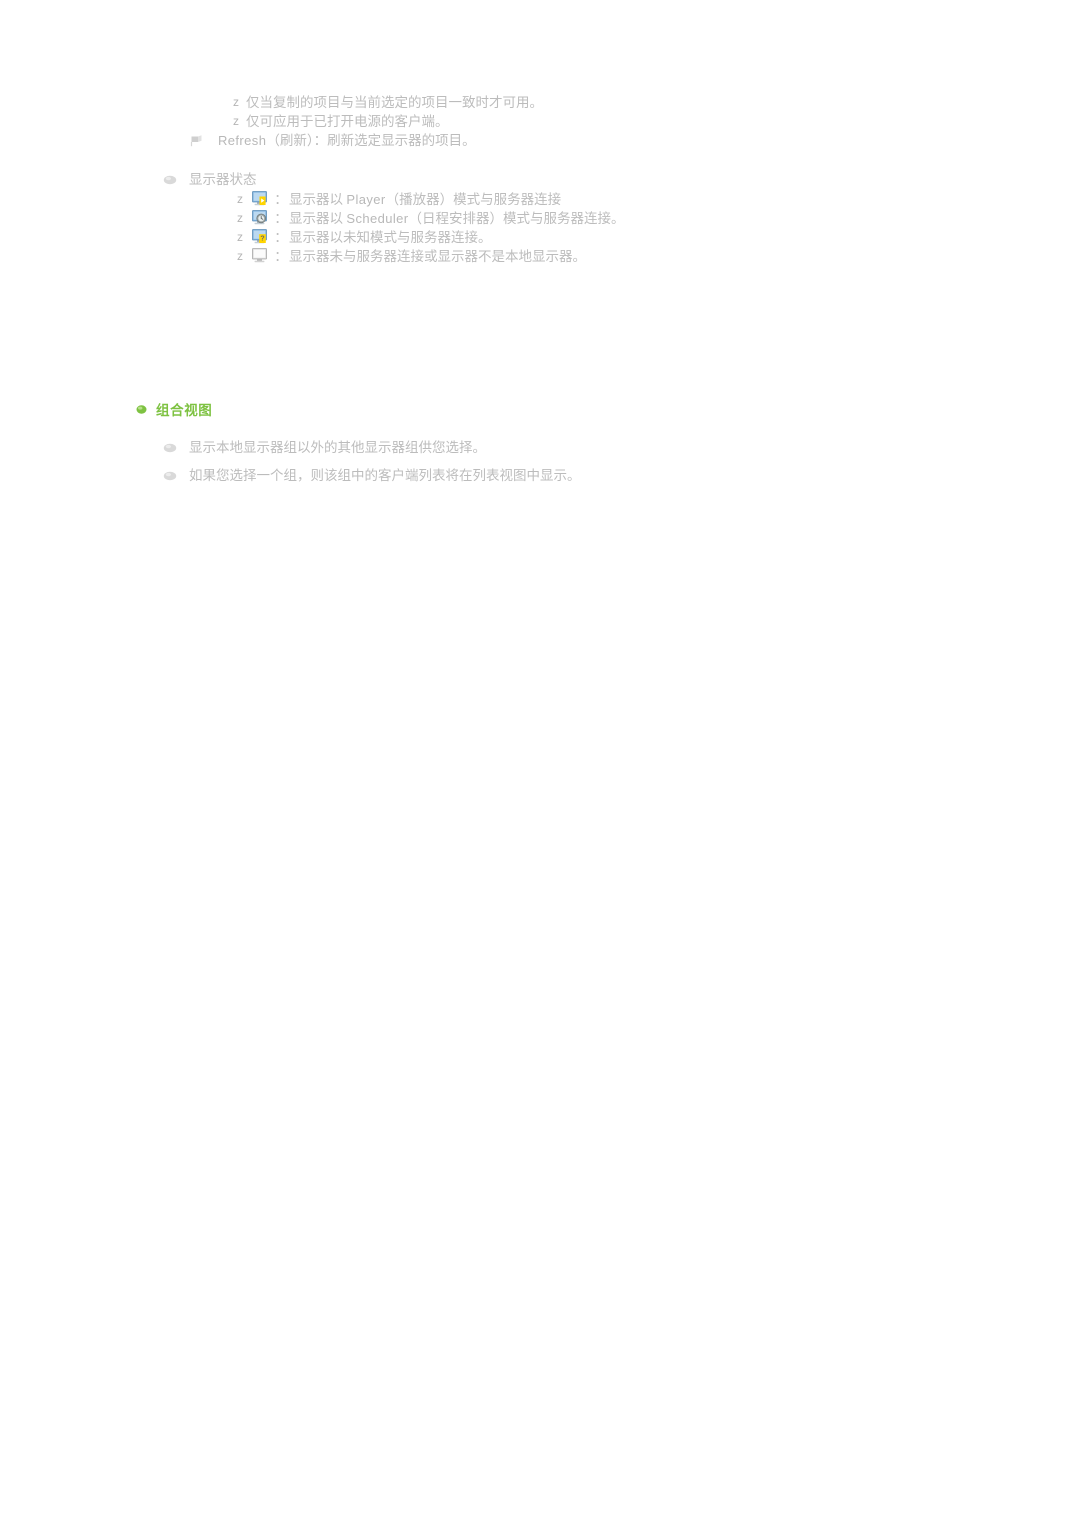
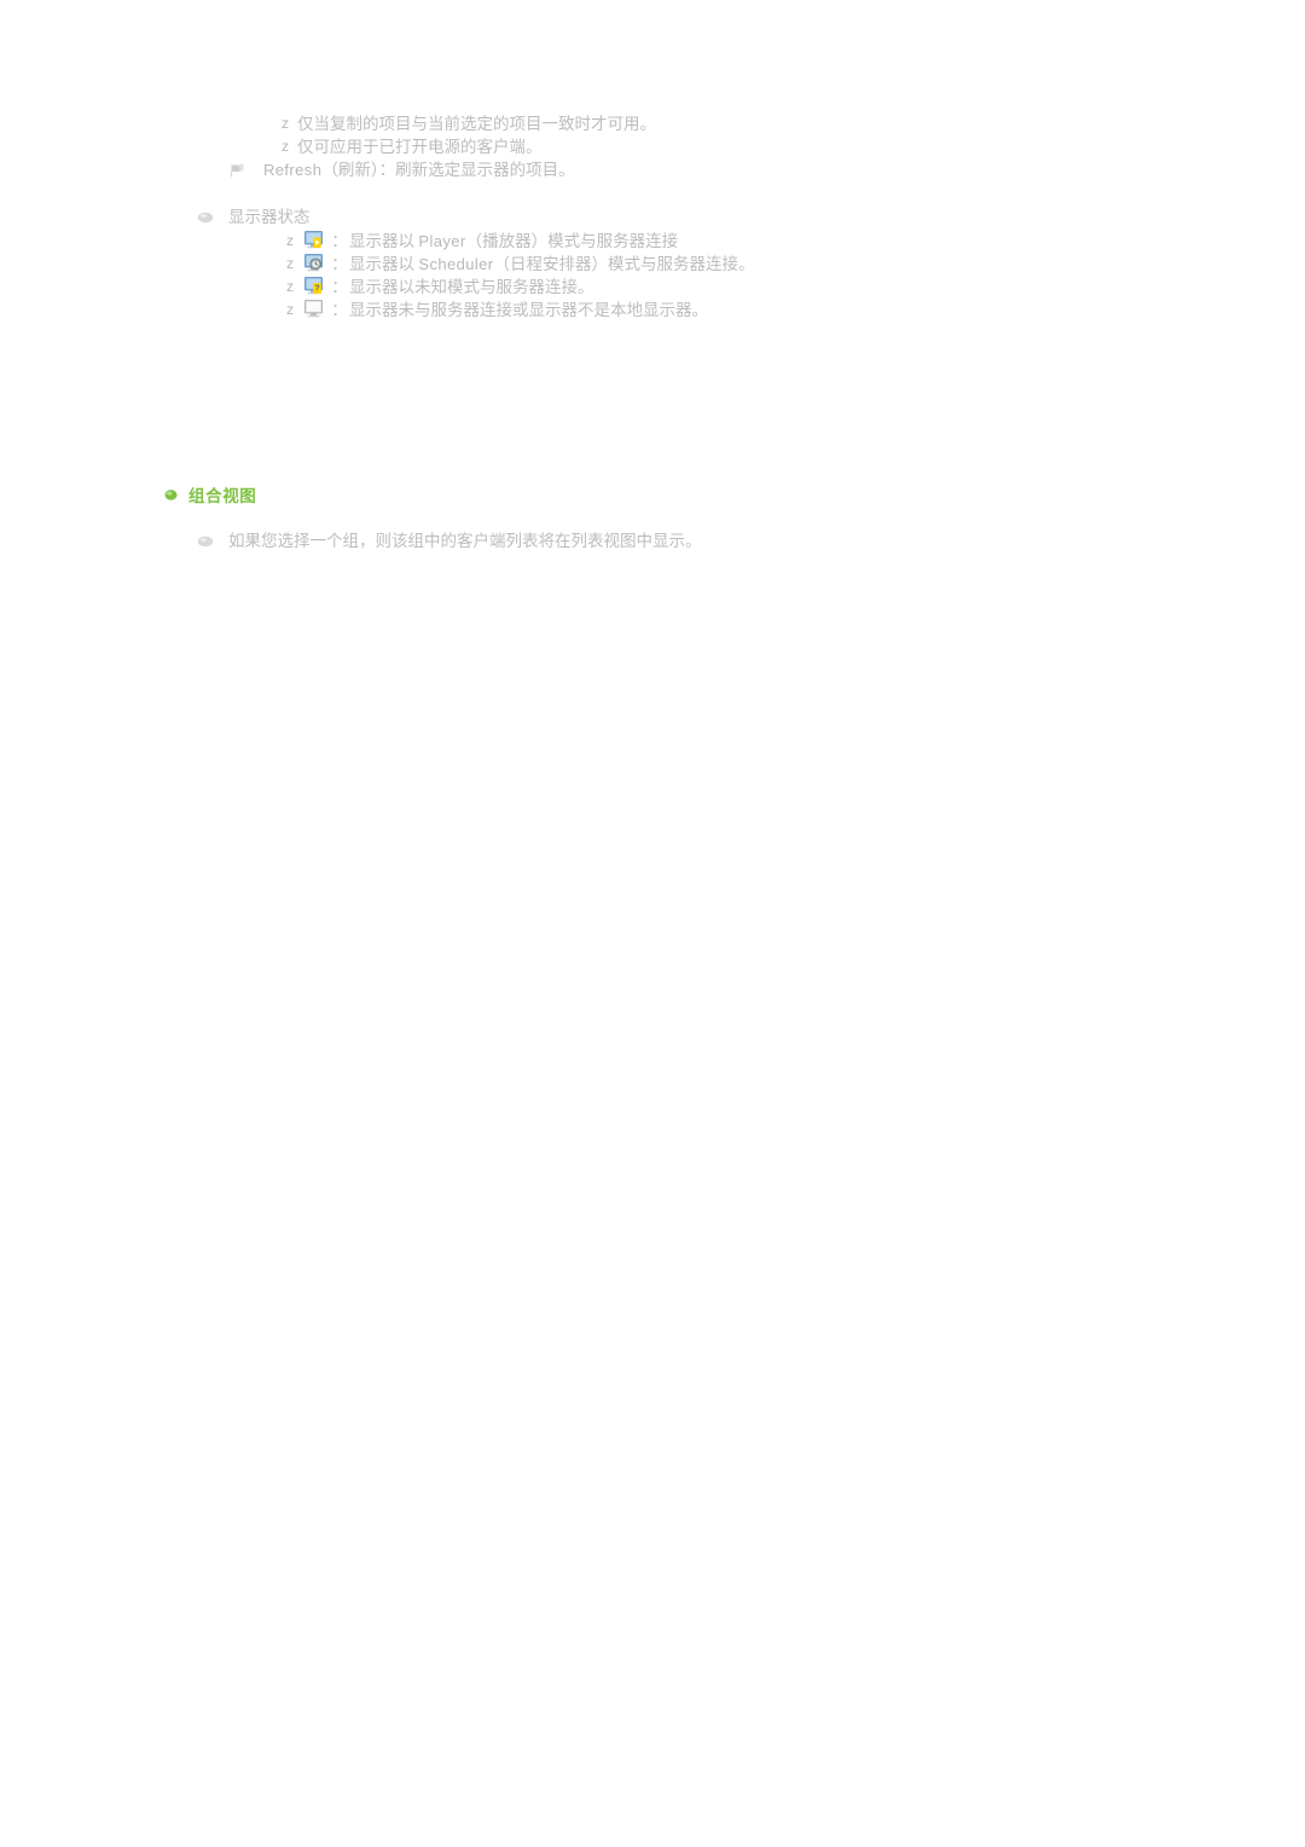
  z
  仅当复制的项目与当前选定的项目一致时才可用。
  z
  仅可应用于已打开电源的客户端。
  Refresh（刷新）：刷新选定显示器的项目。
  显示器状态
  z
  ：
  显示器以 Player（播放器）模式与服务器连接
  z
  ：
  显示器以 Scheduler（日程安排器）模式与服务器连接。
  z
  ：
  显示器以未知模式与服务器连接。
  z
  ：
  显示器未与服务器连接或显示器不是本地显示器。
  组合视图
- 显示本地显示器组以外的其他显示器组供您选择。
  如果您选择一个组，则该组中的客户端列表将在列表视图中显示。
